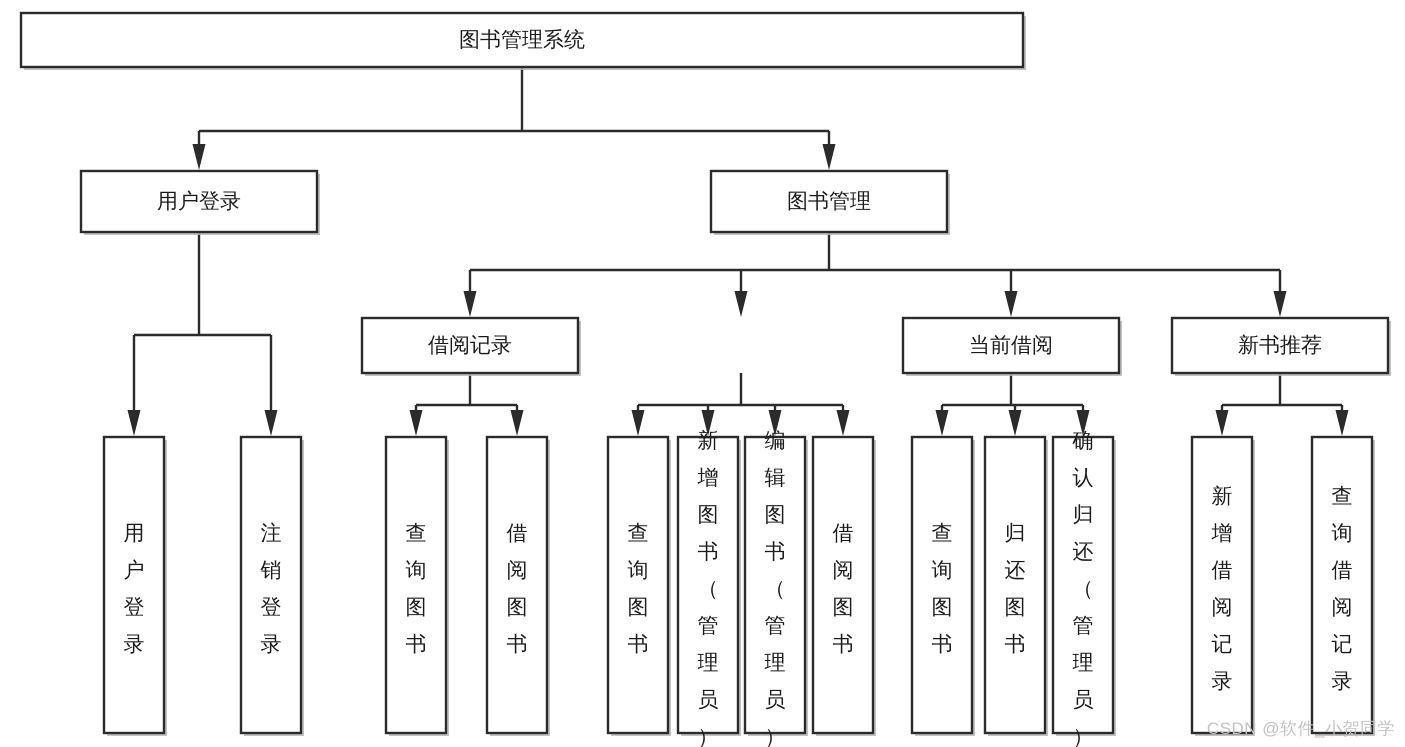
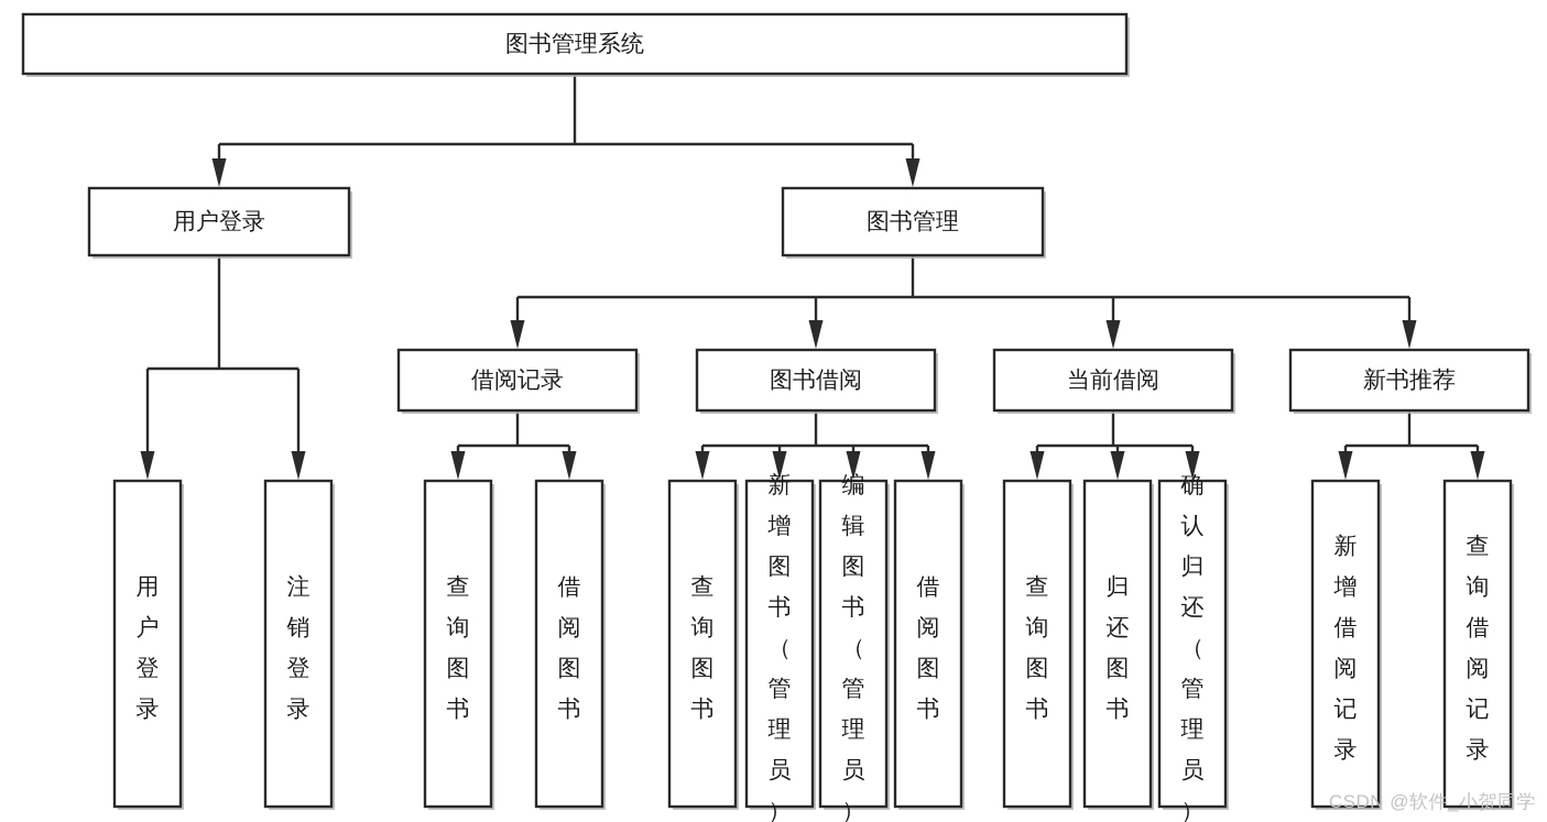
  图书管理系统
  用户登录
  图书管理
  借阅记录
+ 图书借阅
  当前借阅
  新书推荐
  用户登录
  注销登录
  查询图书
  借阅图书
  查询图书
  新增图书（管理员）
  编辑图书（管理员）
  借阅图书
  查询图书
  归还图书
  确认归还（管理员）
  新增借阅记录
  查询借阅记录
  CSDN @软件_小贺同学
